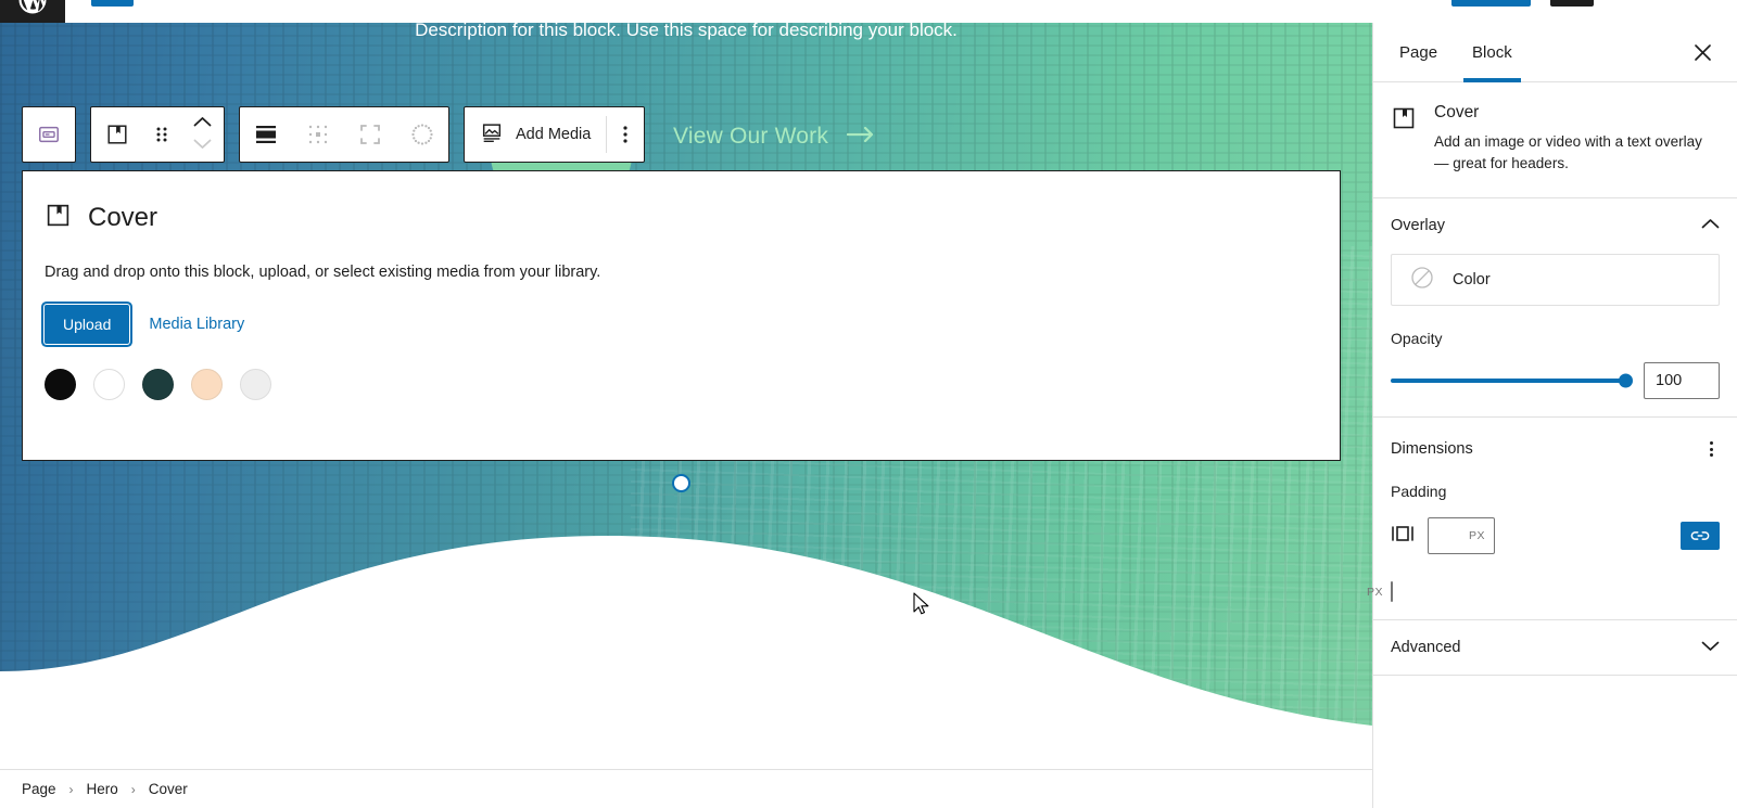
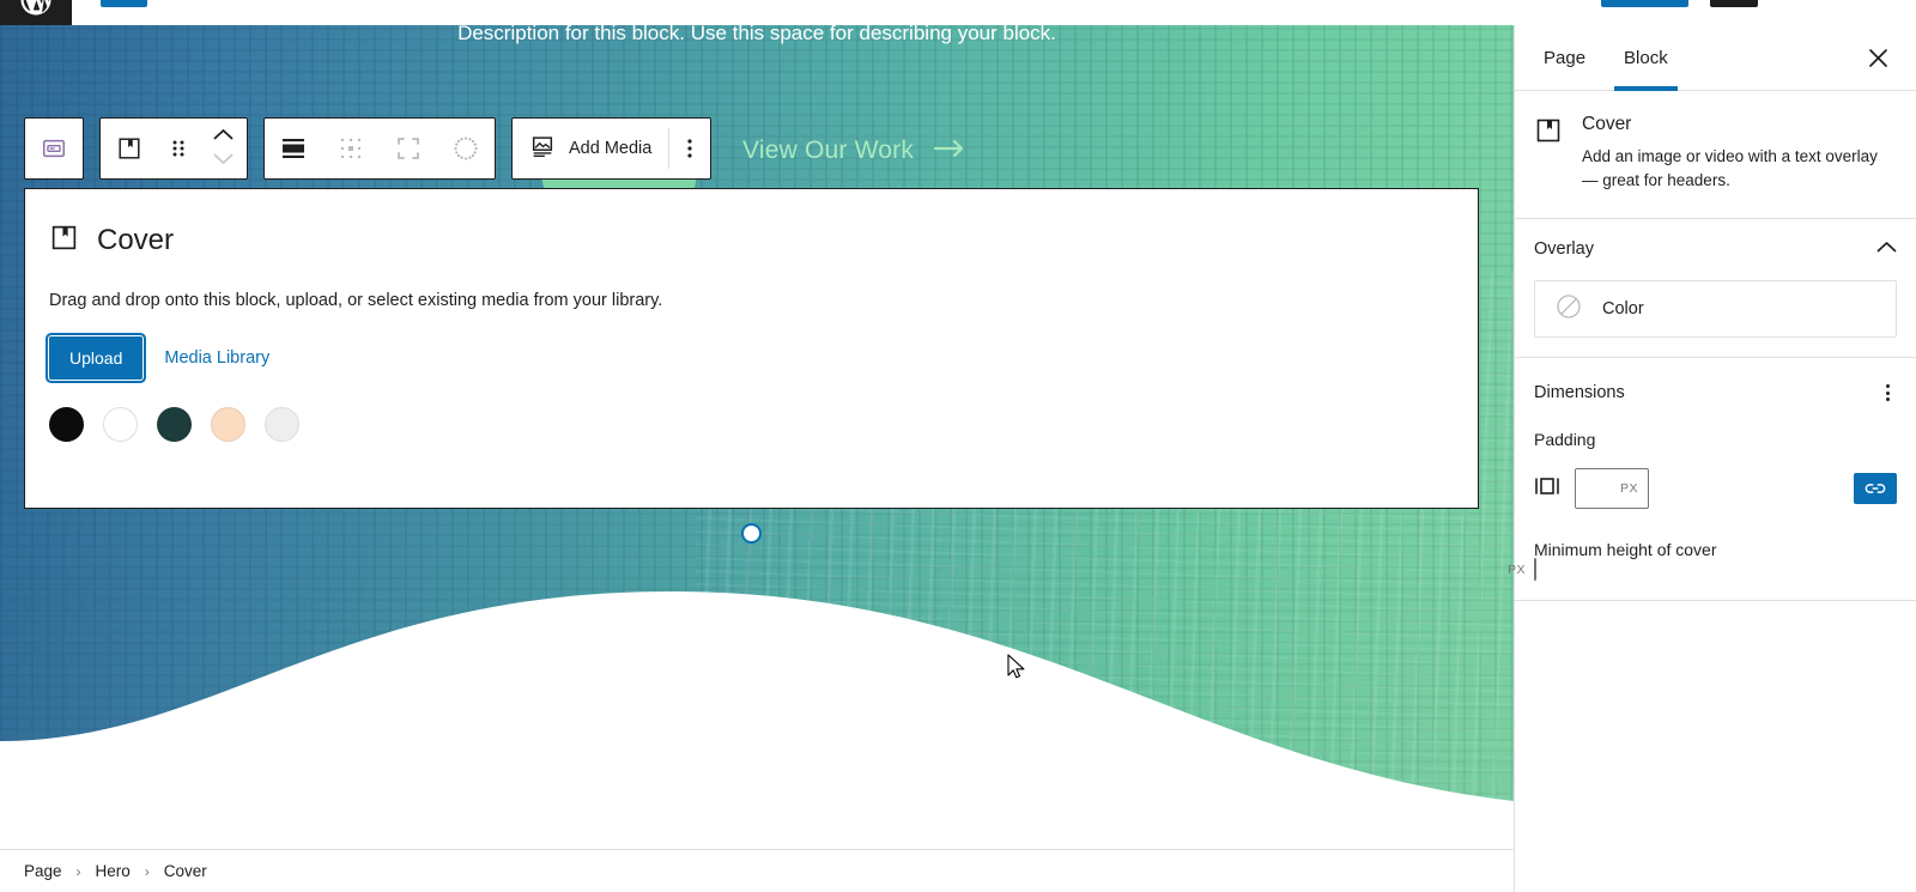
  Description for this block. Use this space for describing your block.
  View Our Work
  Cover
  Drag and drop onto this block, upload, or select existing media from your library.
  Upload
  Media Library
  Add Media
  Page
  ›
  Hero
  ›
  Cover
  Page
  Block
  Cover
  Add an image or video with a text overlay — great for headers.
  Overlay
  Color
- Opacity
- 100
  Dimensions
  Padding
  PX
+ Minimum height of cover
  PX
- Advanced
